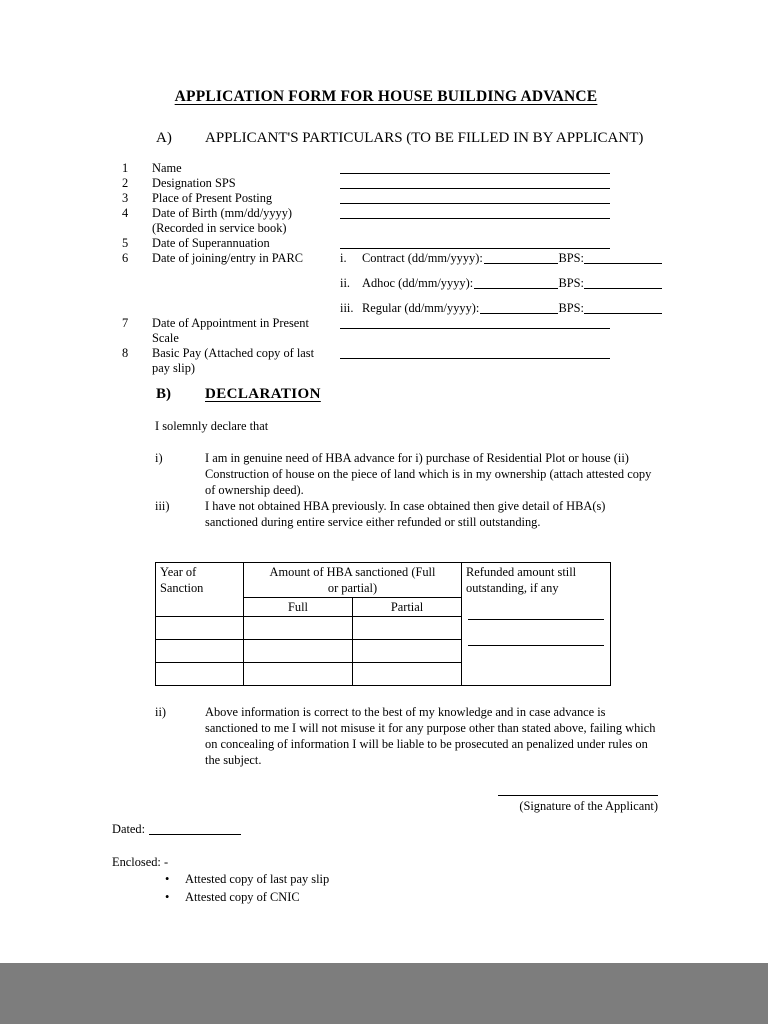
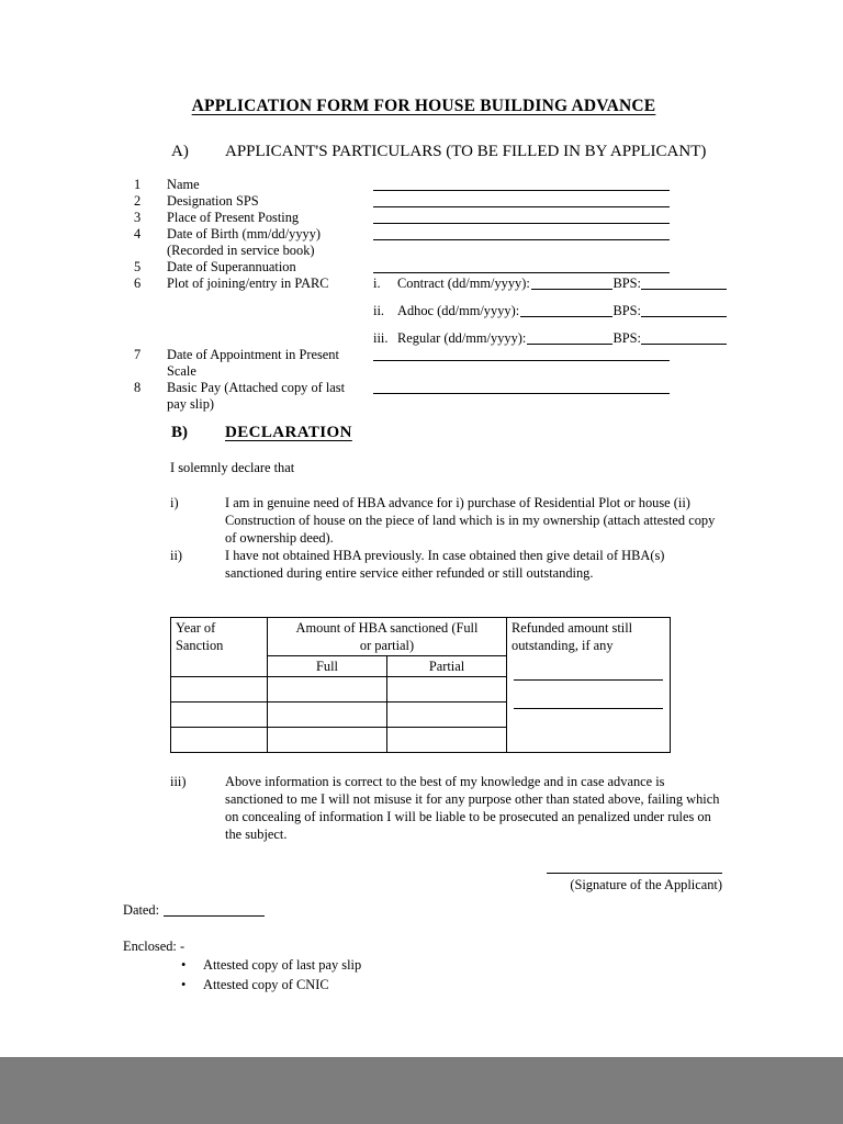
  APPLICATION FORM FOR HOUSE BUILDING ADVANCE
  A)
  APPLICANT'S PARTICULARS (TO BE FILLED IN BY APPLICANT)
  1
  Name
  2
  Designation SPS
  3
  Place of Present Posting
  4
  Date of Birth (mm/dd/yyyy)
  (Recorded in service book)
  5
  Date of Superannuation
  6
- Date of joining/entry in PARC
+ Plot of joining/entry in PARC
  i.
  Contract (dd/mm/yyyy):
  BPS:
  ii.
  Adhoc (dd/mm/yyyy):
  BPS:
  iii.
  Regular (dd/mm/yyyy):
  BPS:
  7
  Date of Appointment in Present
  Scale
  8
  Basic Pay (Attached copy of last
  pay slip)
  B)
  DECLARATION
  I solemnly declare that
  i)
  I am in genuine need of HBA advance for i) purchase of Residential Plot or house (ii) Construction of house on the piece of land which is in my ownership (attach attested copy of ownership deed).
- iii)
+ ii)
  I have not obtained HBA previously. In case obtained then give detail of HBA(s) sanctioned during entire service either refunded or still outstanding.
  Year of Sanction	Amount of HBA sanctioned (Full or partial)	Refunded amount still outstanding, if any
  Full	Partial
- ii)
+ iii)
  Above information is correct to the best of my knowledge and in case advance is sanctioned to me I will not misuse it for any purpose other than stated above, failing which on concealing of information I will be liable to be prosecuted an penalized under rules on the subject.
  (Signature of the Applicant)
  Dated:
  Enclosed: -
  •
  Attested copy of last pay slip
  •
  Attested copy of CNIC
